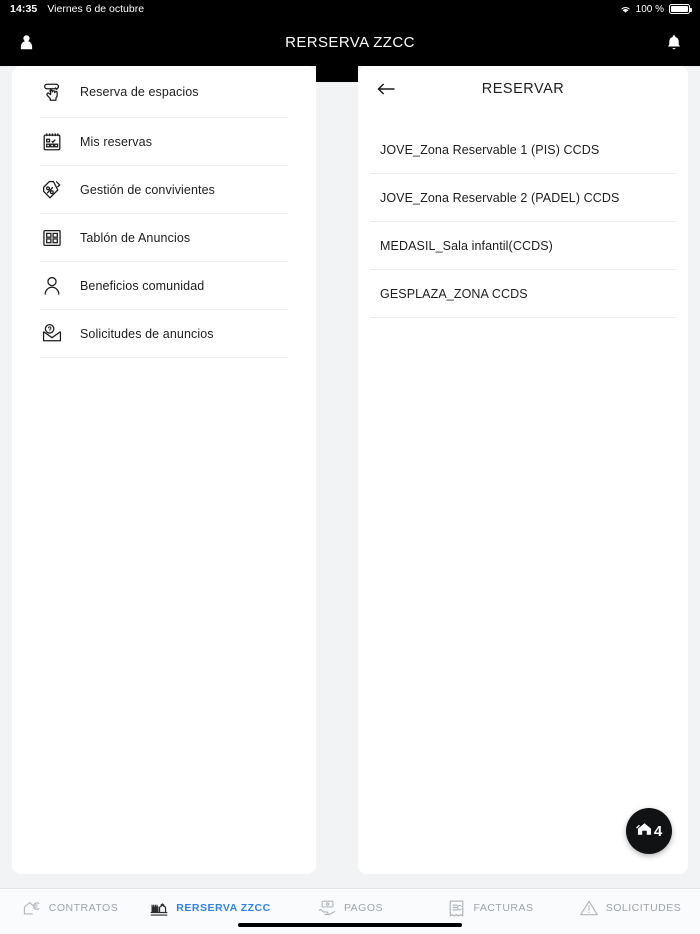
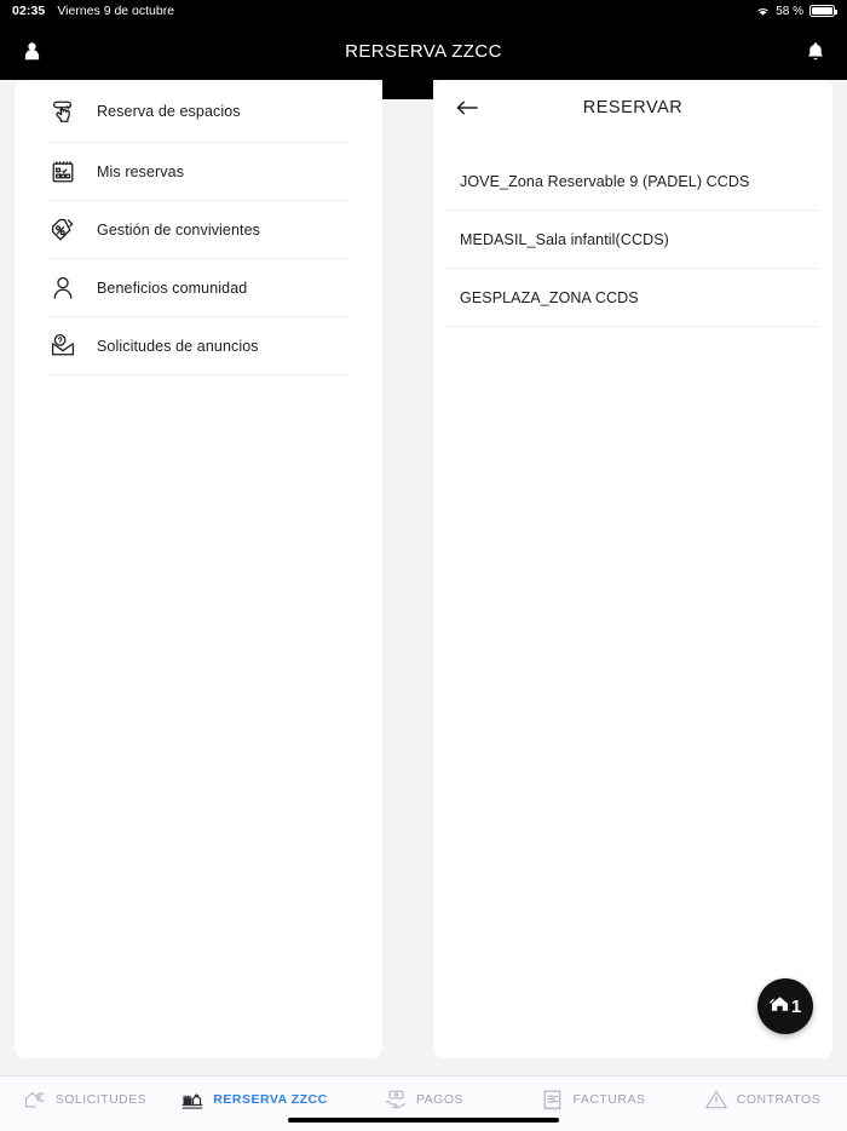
- 14:35
+ 02:35
- Viernes 6 de octubre
+ Viernes 9 de octubre
- 100 %
+ 58 %
  RERSERVA ZZCC
  Reserva de espacios
  Mis reservas
  Gestión de convivientes
- Tablón de Anuncios
  Beneficios comunidad
  Solicitudes de anuncios
  RESERVAR
- JOVE_Zona Reservable 1 (PIS) CCDS
- JOVE_Zona Reservable 2 (PADEL) CCDS
+ JOVE_Zona Reservable 9 (PADEL) CCDS
  MEDASIL_Sala infantil(CCDS)
  GESPLAZA_ZONA CCDS
- 4
+ 1
- CONTRATOS
+ SOLICITUDES
  RERSERVA ZZCC
  PAGOS
  FACTURAS
- SOLICITUDES
+ CONTRATOS
